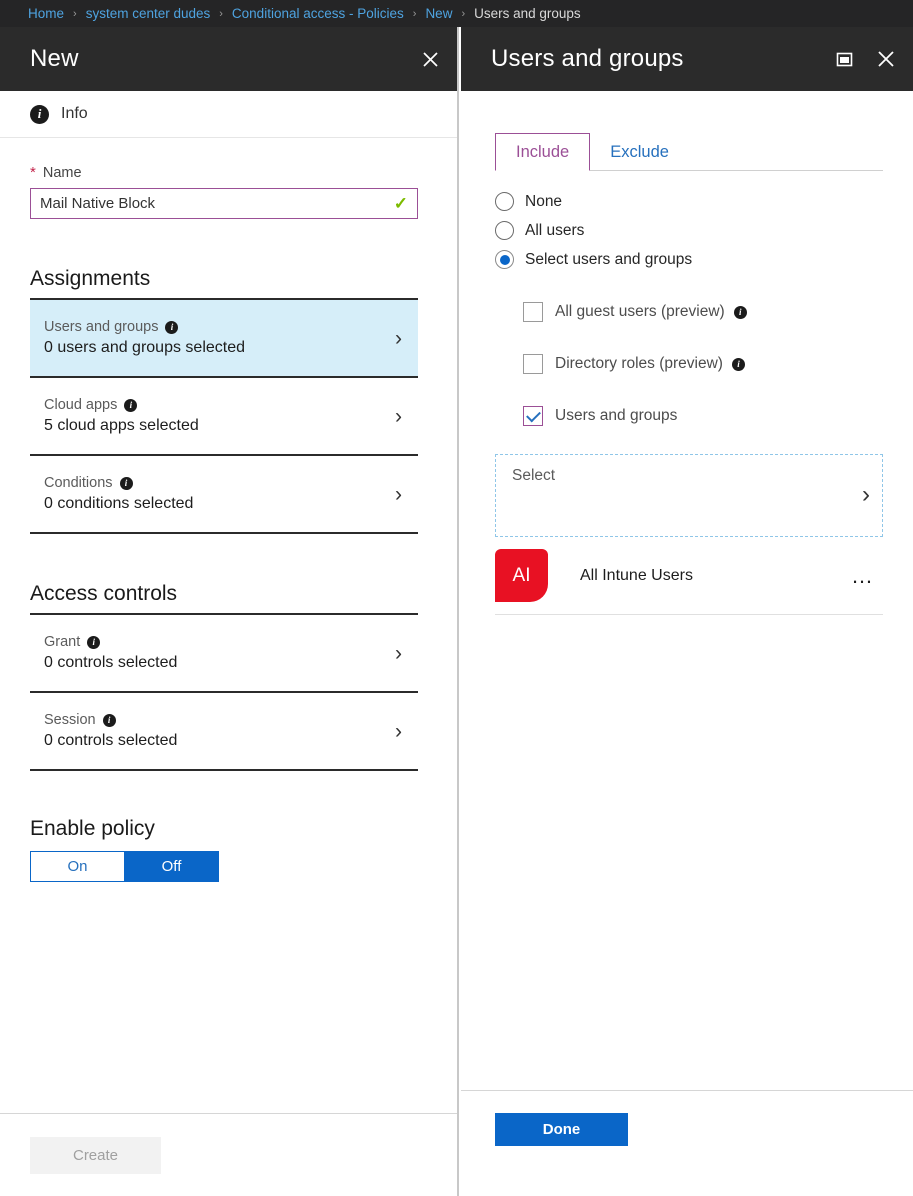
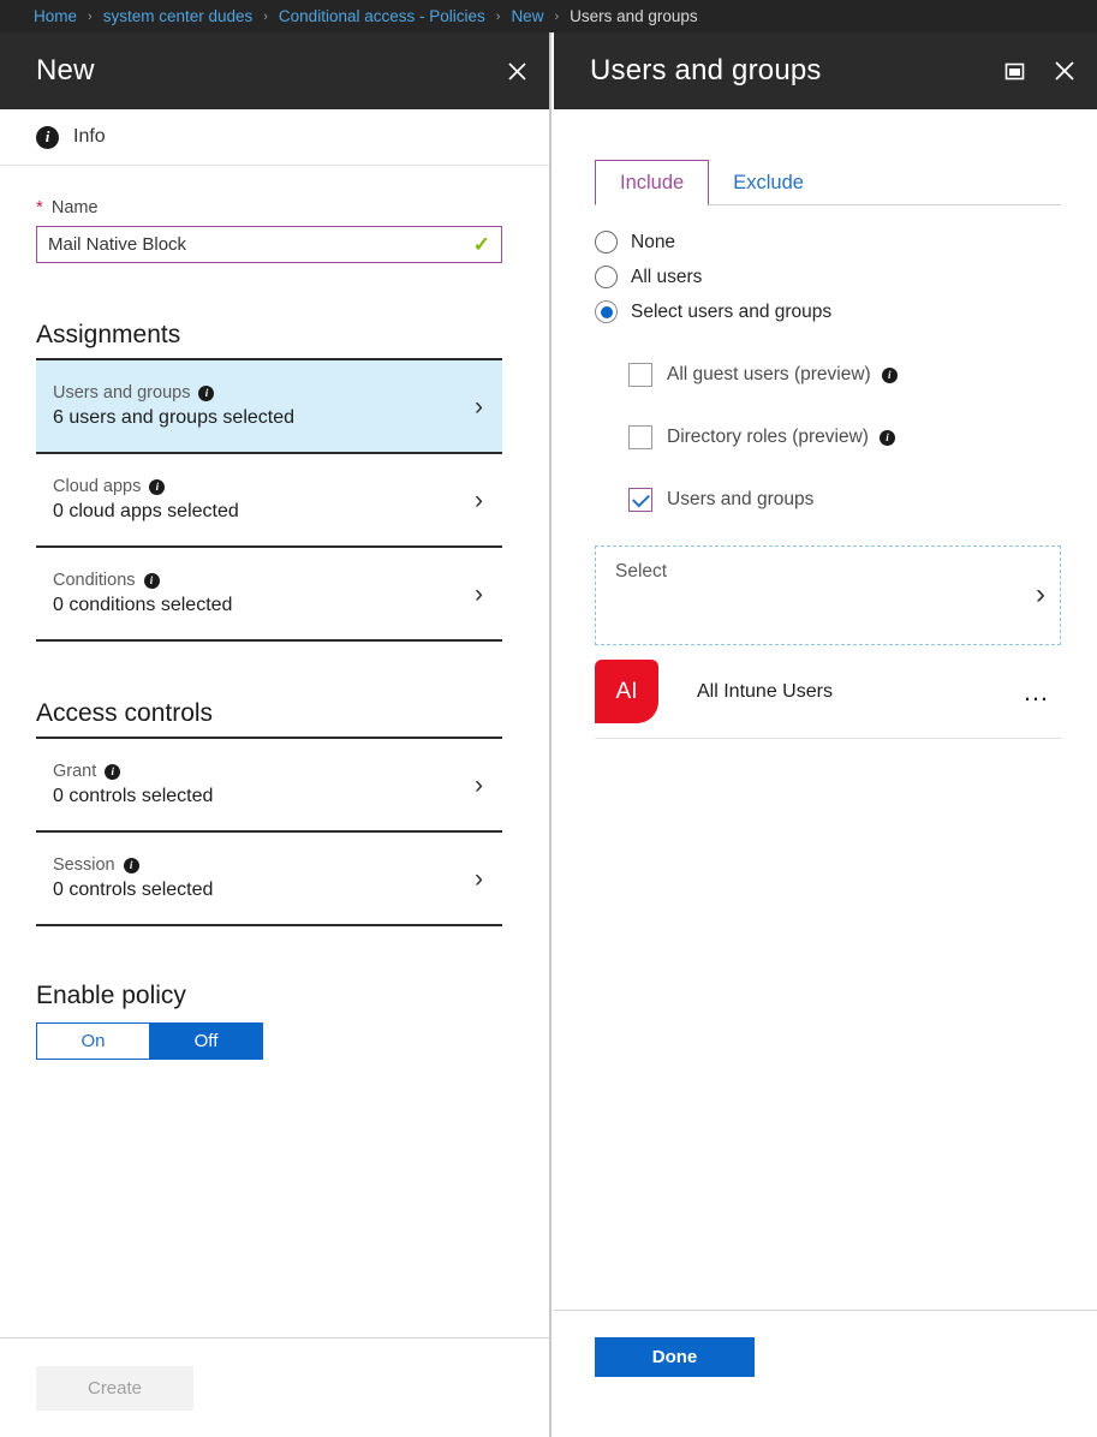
  Home
  ›
  system center dudes
  ›
  Conditional access - Policies
  ›
  New
  ›
  Users and groups
  New
  i
  Info
  *
  Name
  Mail Native Block
  ✓
  Assignments
  Users and groups
  i
- 0 users and groups selected
+ 6 users and groups selected
  ›
  Cloud apps
  i
- 5 cloud apps selected
+ 0 cloud apps selected
  ›
  Conditions
  i
  0 conditions selected
  ›
  Access controls
  Grant
  i
  0 controls selected
  ›
  Session
  i
  0 controls selected
  ›
  Enable policy
  On
  Off
  Create
  Users and groups
  Include
  Exclude
  None
  All users
  Select users and groups
  All guest users (preview)
  i
  Directory roles (preview)
  i
  Users and groups
  Select
  ›
  AI
  All Intune Users
  …
  Done
